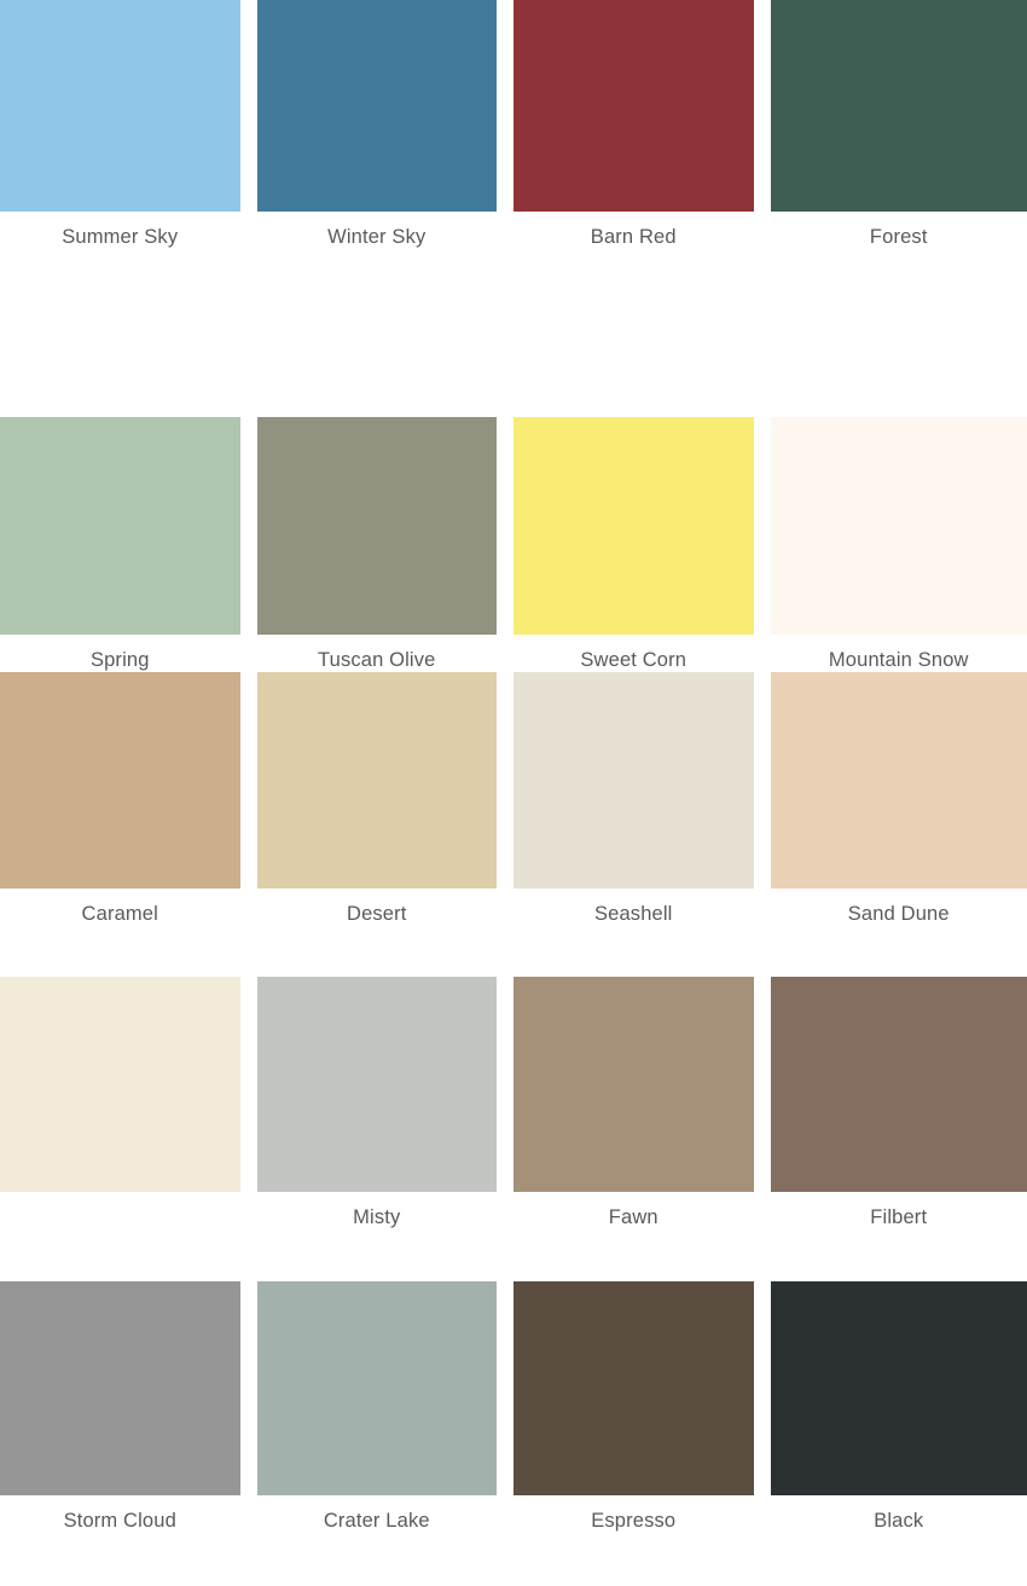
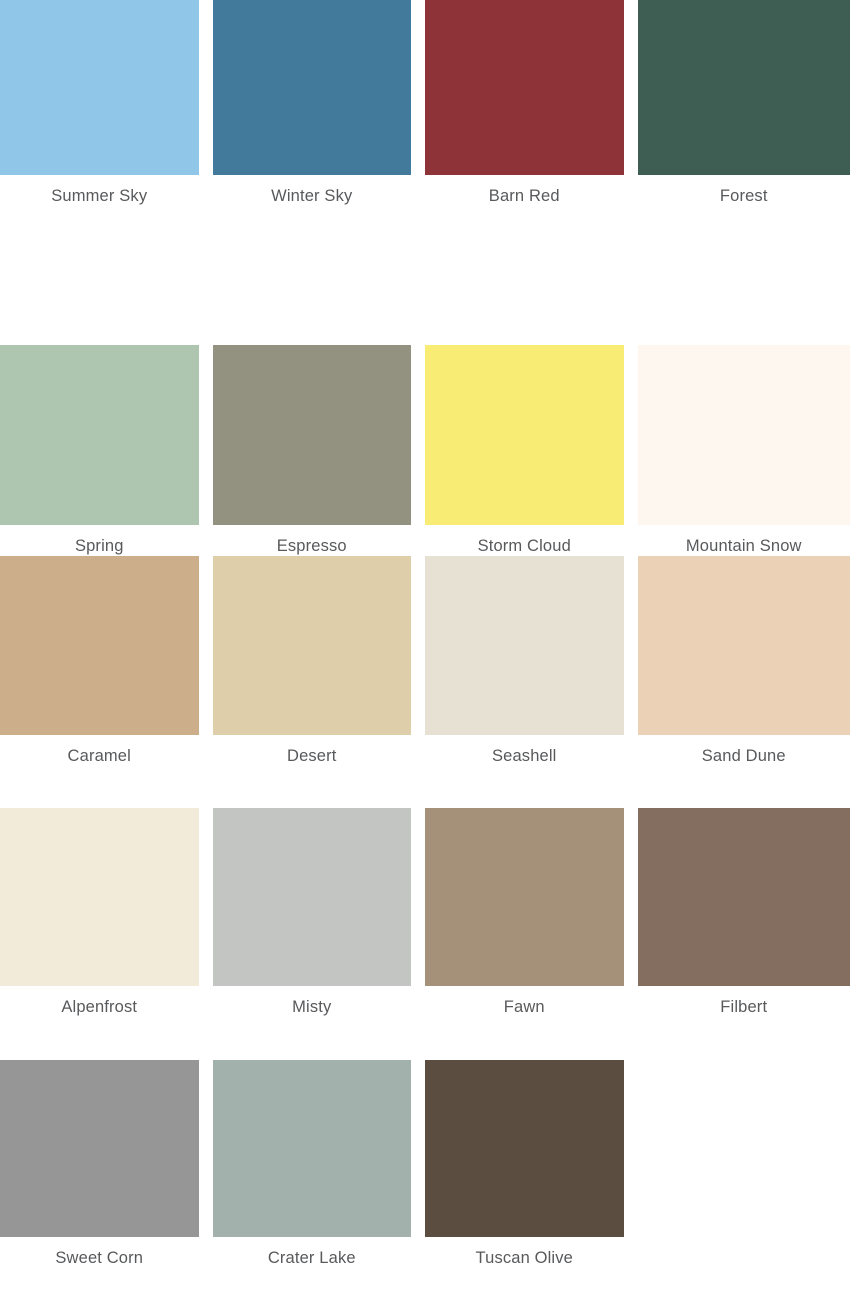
  Summer Sky
  Winter Sky
  Barn Red
  Forest
  Spring
- Tuscan Olive
+ Espresso
- Sweet Corn
+ Storm Cloud
  Mountain Snow
  Caramel
  Desert
  Seashell
  Sand Dune
+ Alpenfrost
  Misty
  Fawn
  Filbert
- Storm Cloud
+ Sweet Corn
  Crater Lake
- Espresso
+ Tuscan Olive
- Black
